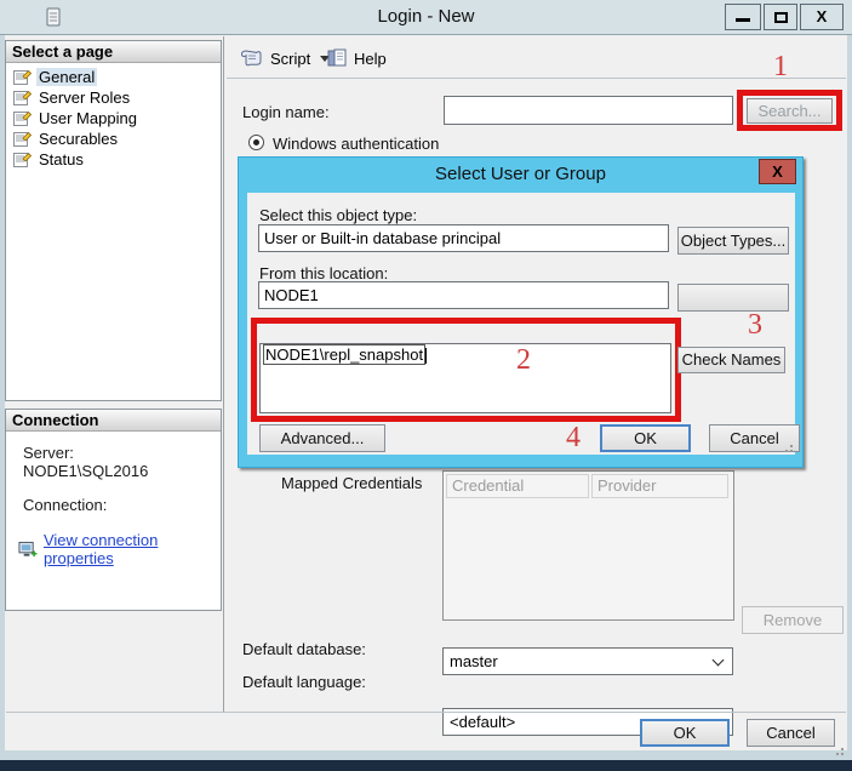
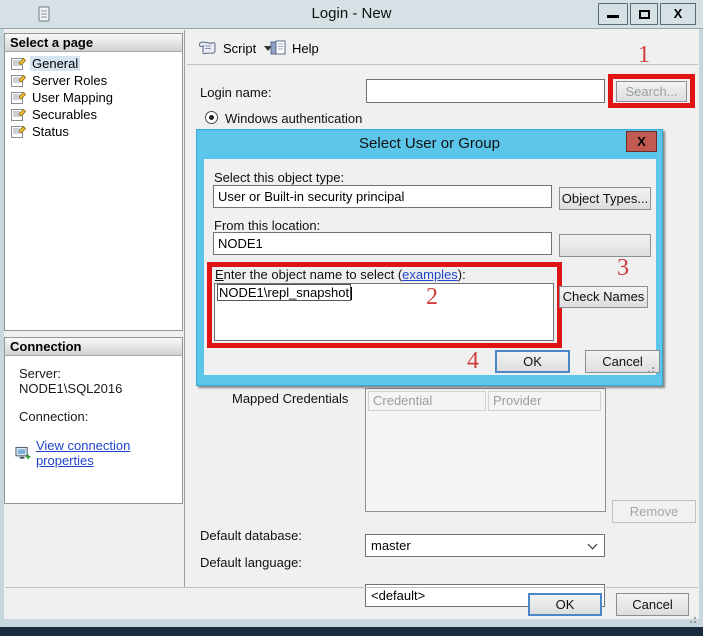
  Login - New
  X
  Select a page
  General
  Server Roles
  User Mapping
  Securables
  Status
  Connection
  Server:
  NODE1\SQL2016
  Connection:
  View connection properties
  Script
  Help
  Login name:
  Search...
  1
  Windows authentication
  Mapped Credentials
  Credential
  Provider
  Remove
  Default database:
  master
  Default language:
  <default>
  OK
  Cancel
  Select User or Group
  X
  Select this object type:
- User or Built-in database principal
+ User or Built-in security principal
  Object Types...
  From this location:
  NODE1
+ Enter the object name to select (examples):
  NODE1\repl_snapshot
  2
  Check Names
  3
- Advanced...
  4
  OK
  Cancel
